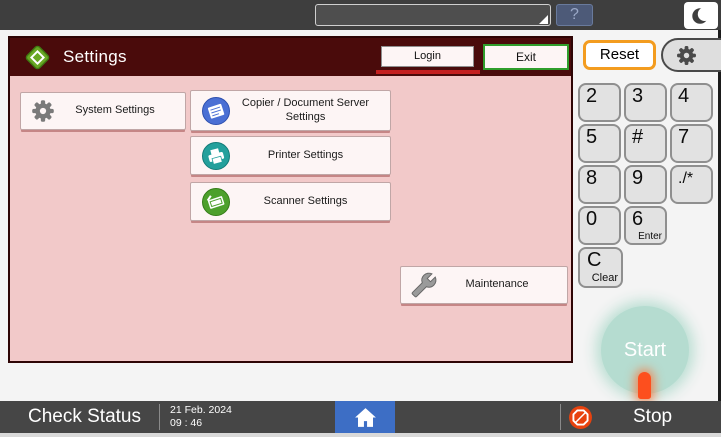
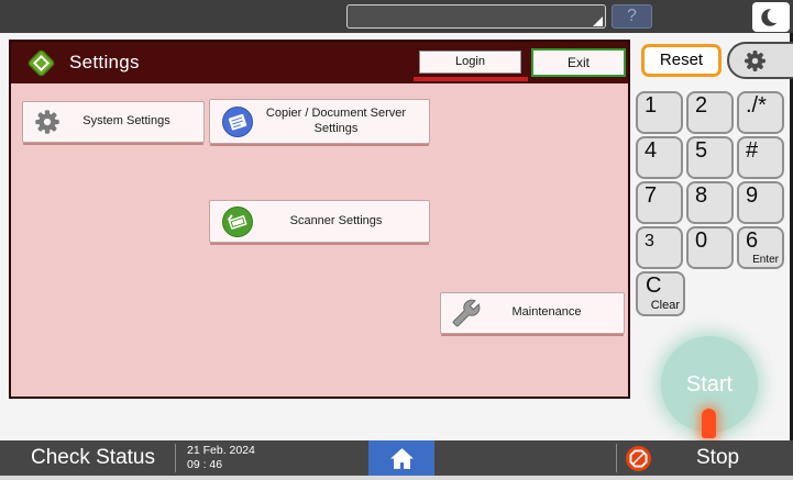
  ?
  Settings
  Login
  Exit
  System Settings
  Copier / Document Server
  Settings
- Printer Settings
  Scanner Settings
  Maintenance
  Reset
+ 1
  2
- 3
+ ./*
  4
  5
  #
  7
  8
  9
- ./*
+ 3
  0
  6
  Enter
  C
  Clear
  Start
  Check Status
  21 Feb. 2024
  09 : 46
  Stop
